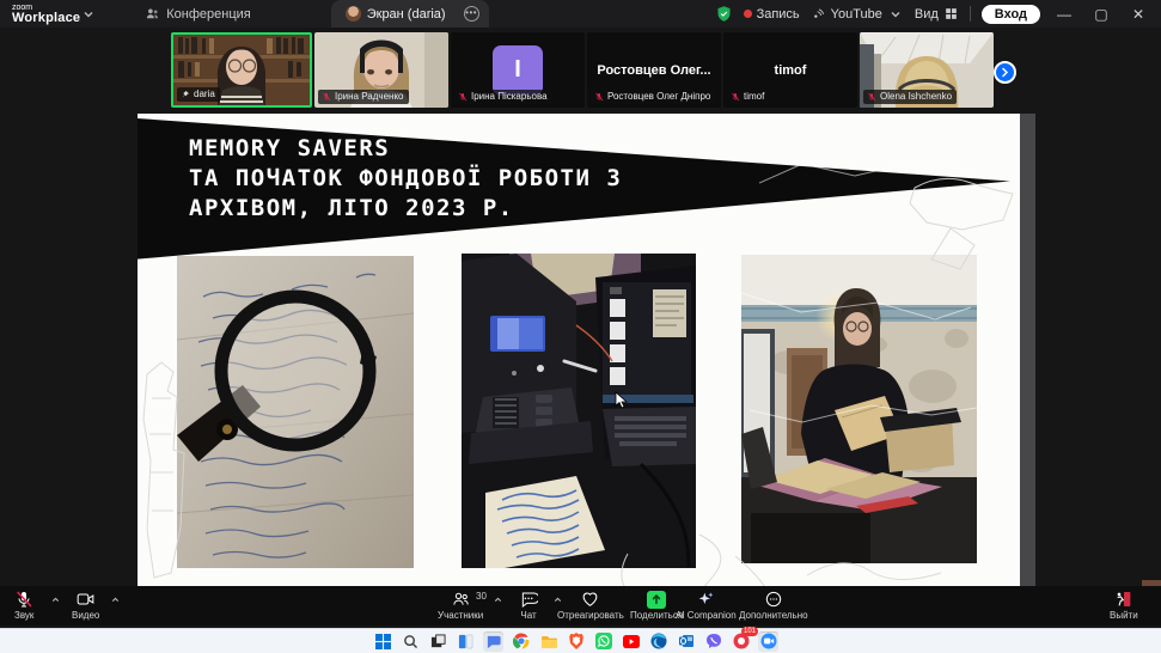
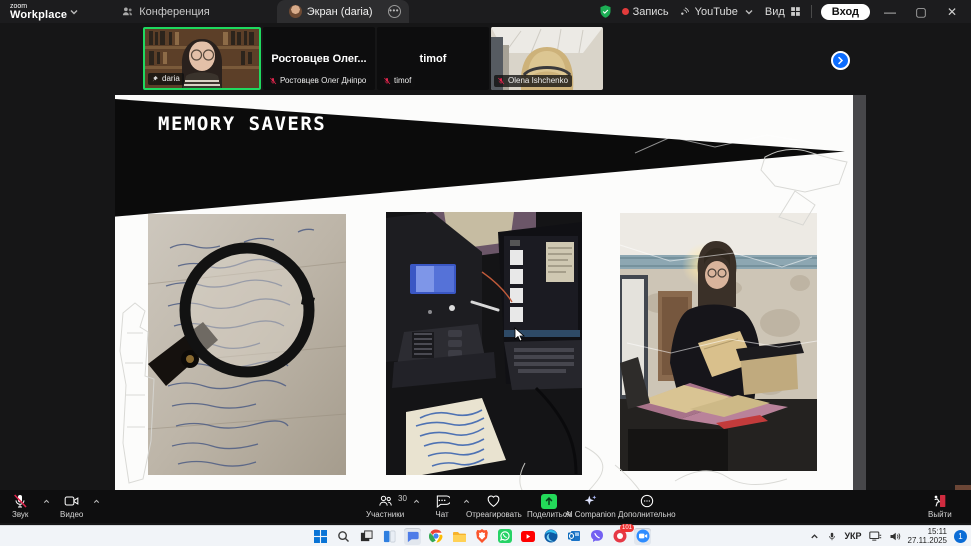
  Workplace
  Конференция
  Экран (daria)
  •••
  Запись
  YouTube
  Вид
  Вход
  —
  ▢
  ✕
  daria
- Ірина Радченко
- І
- Ірина Піскарьова
  Ростовцев Олег...
  Ростовцев Олег Дніпро
  timof
  timof
  Olena Ishchenko
  MEMORY SAVERS
- ТА ПОЧАТОК ФОНДОВОЇ РОБОТИ З
- АРХІВОМ, ЛІТО 2023 Р.
  Звук
  Видео
  Участники
  30
  Чат
  Отреагировать
  Поделиться
  AI Companion
  Дополнительно
  Выйти
+ УКР
+ 15:11
+ 27.11.2025
+ 1
